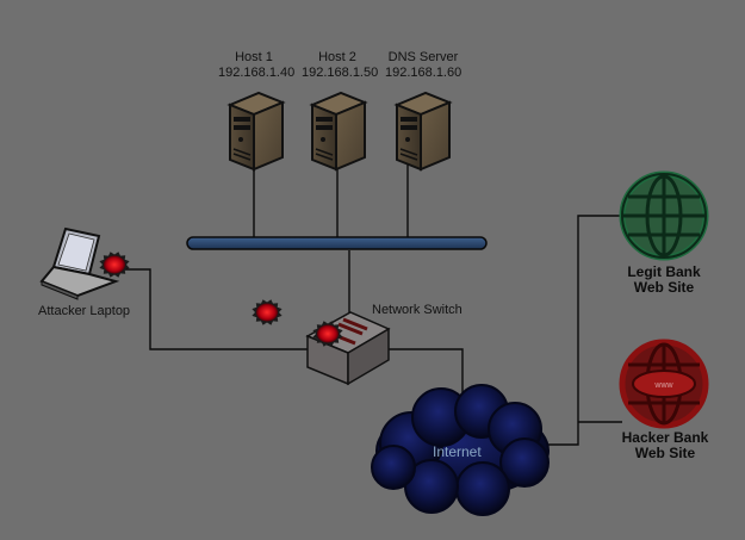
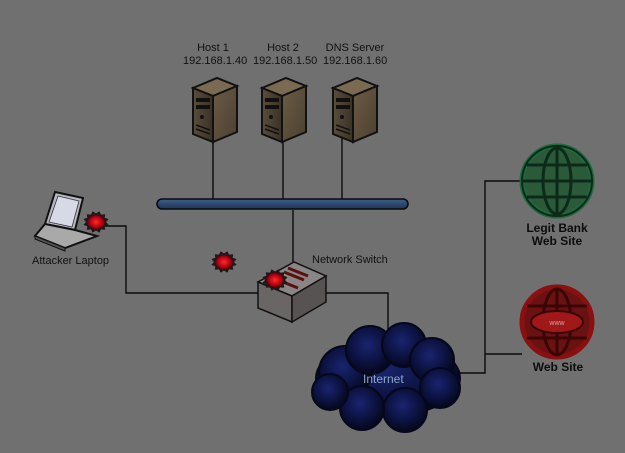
  Host 1
  192.168.1.40
  Host 2
  192.168.1.50
  DNS Server
  192.168.1.60
  Attacker Laptop
  Network Switch
  Internet
  Legit Bank
  Web Site
- Hacker Bank
  Web Site
